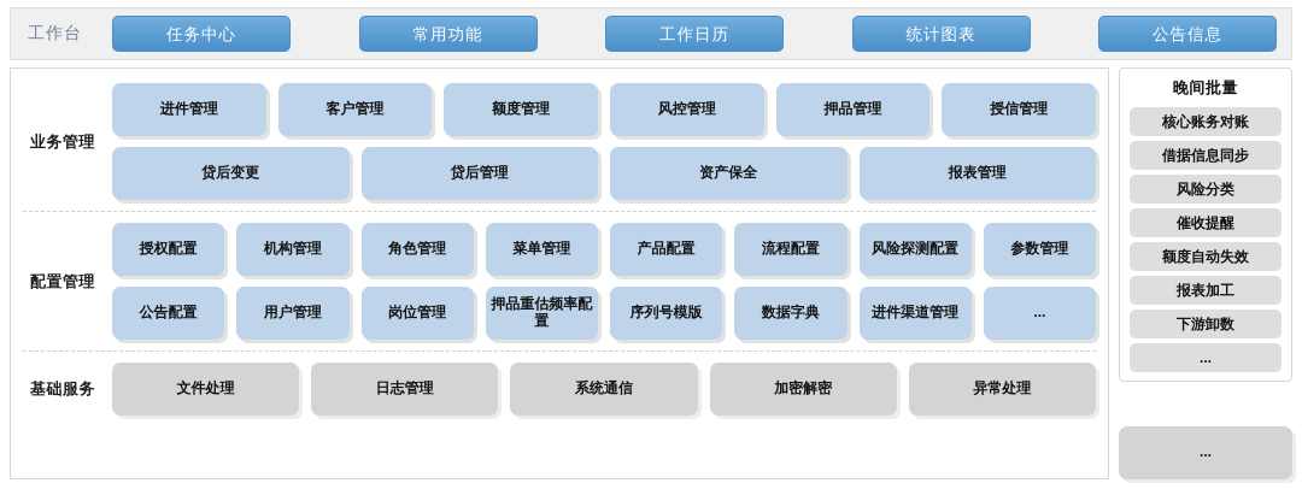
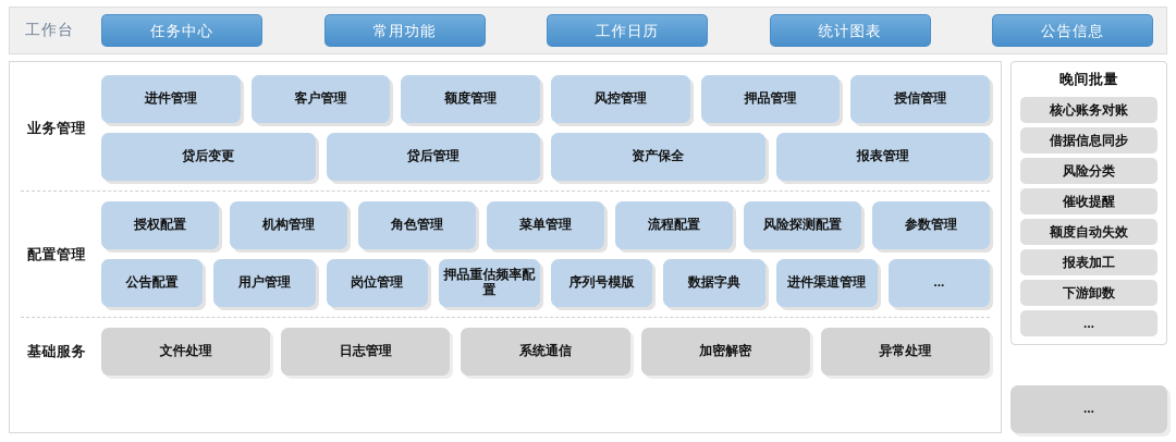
  工作台
  任务中心
  常用功能
  工作日历
  统计图表
  公告信息
  业务管理
  进件管理
  客户管理
  额度管理
  风控管理
  押品管理
  授信管理
  贷后变更
  贷后管理
  资产保全
  报表管理
  配置管理
  授权配置
  机构管理
  角色管理
  菜单管理
- 产品配置
  流程配置
  风险探测配置
  参数管理
  公告配置
  用户管理
  岗位管理
  押品重估频率配置
  序列号模版
  数据字典
  进件渠道管理
  ...
  基础服务
  文件处理
  日志管理
  系统通信
  加密解密
  异常处理
  晚间批量
  核心账务对账
  借据信息同步
  风险分类
  催收提醒
  额度自动失效
  报表加工
  下游卸数
  ...
  ...
